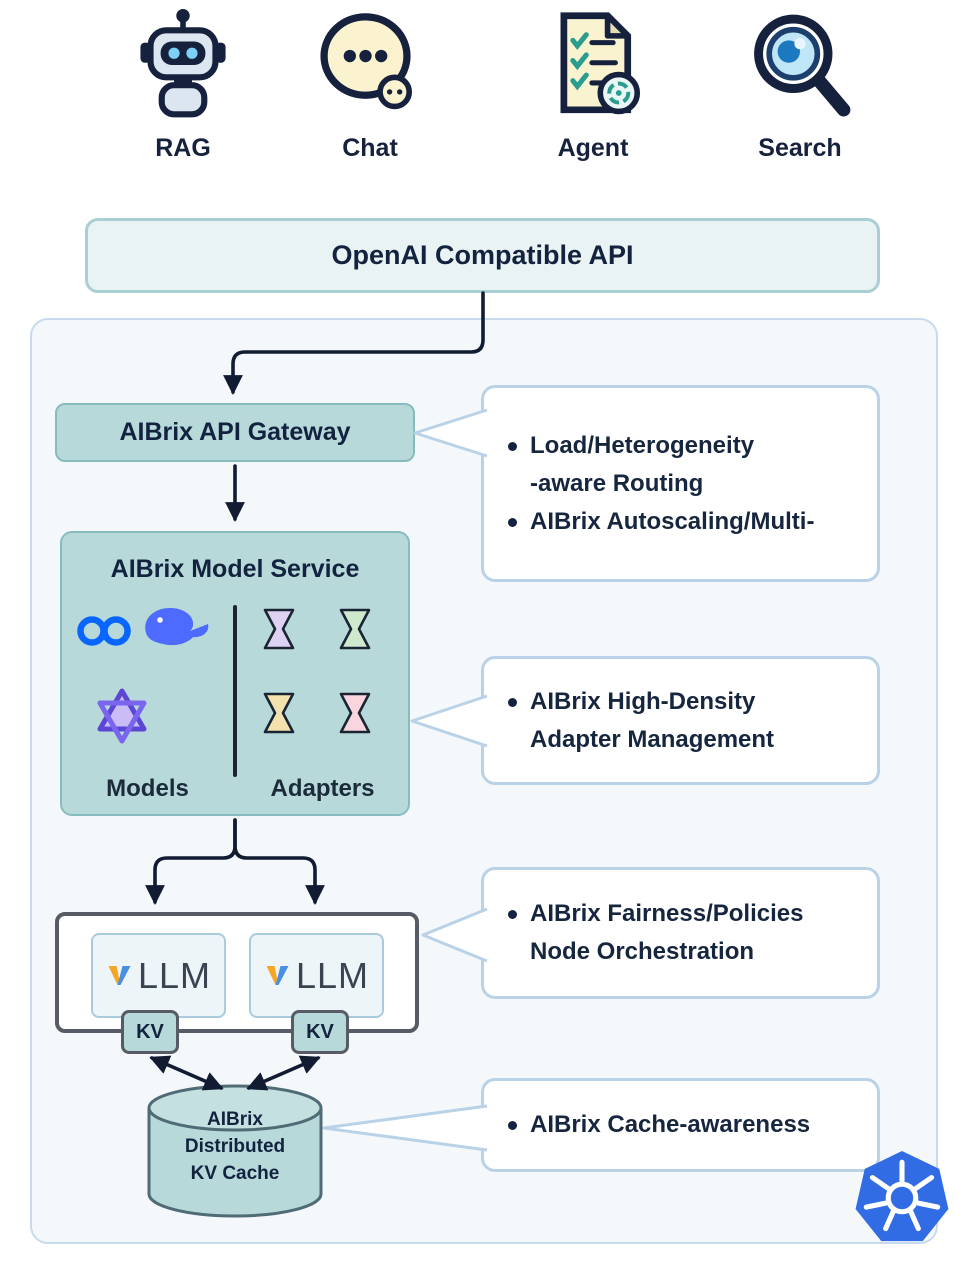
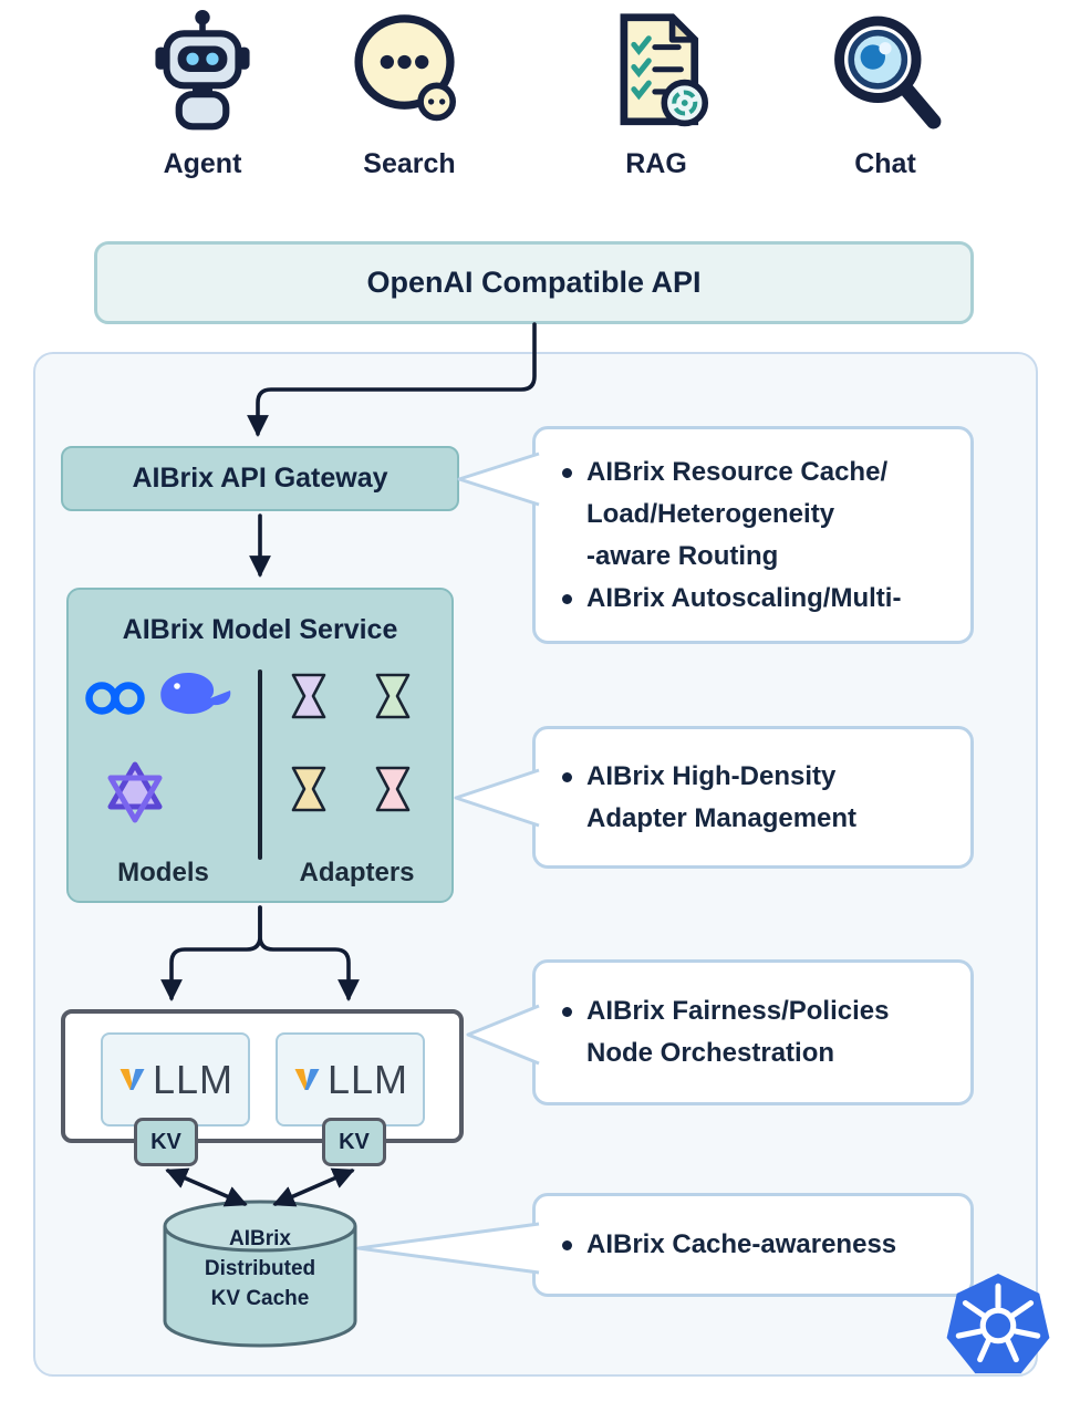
- RAG
+ Agent
- Chat
+ Search
- Agent
+ RAG
- Search
+ Chat
  OpenAI Compatible API
  AIBrix API Gateway
  AIBrix Model Service
  Models
  Adapters
+ AIBrix Resource Cache/
  Load/Heterogeneity
  -aware Routing
  AIBrix Autoscaling/Multi-
  AIBrix High-Density
  Adapter Management
  AIBrix Fairness/Policies
  Node Orchestration
  AIBrix Cache-awareness
  LLM
  LLM
  KV
  KV
  AIBrix
  Distributed
  KV Cache
